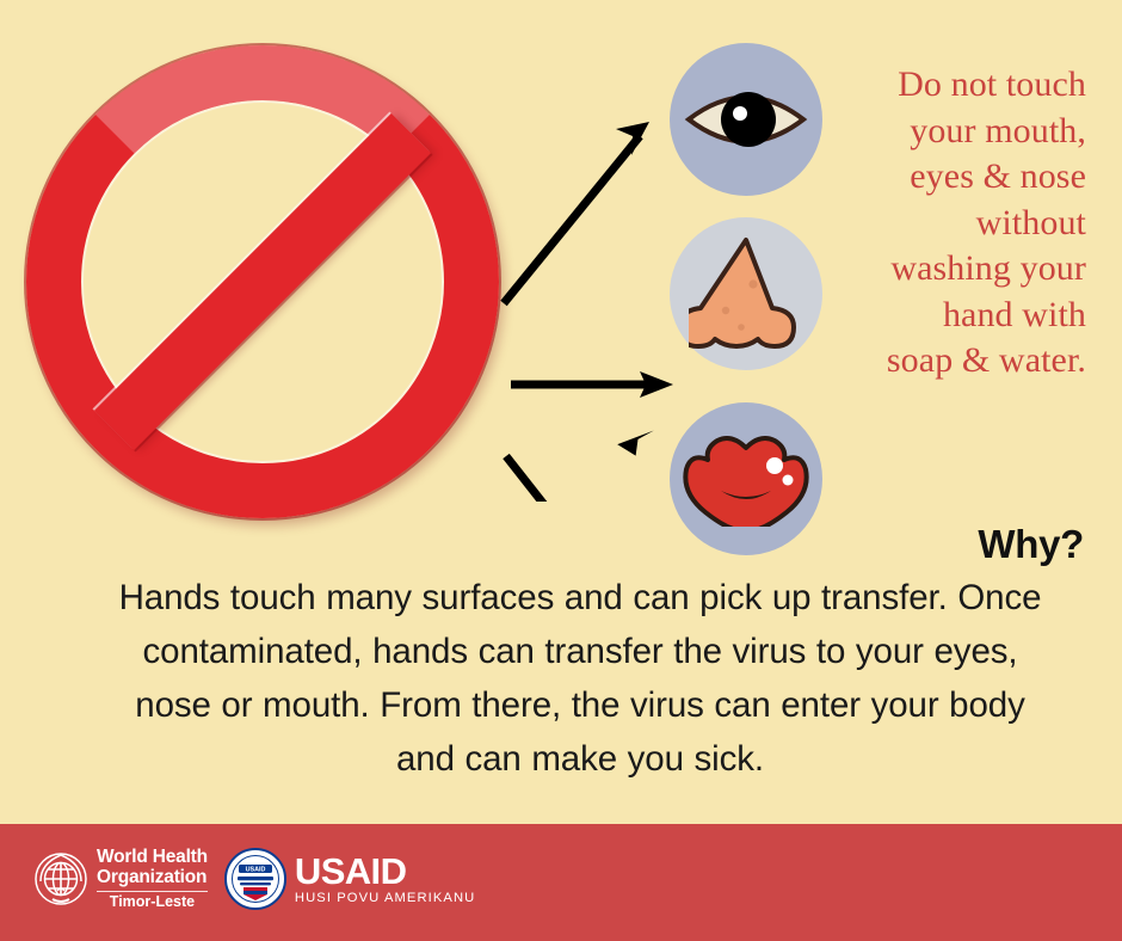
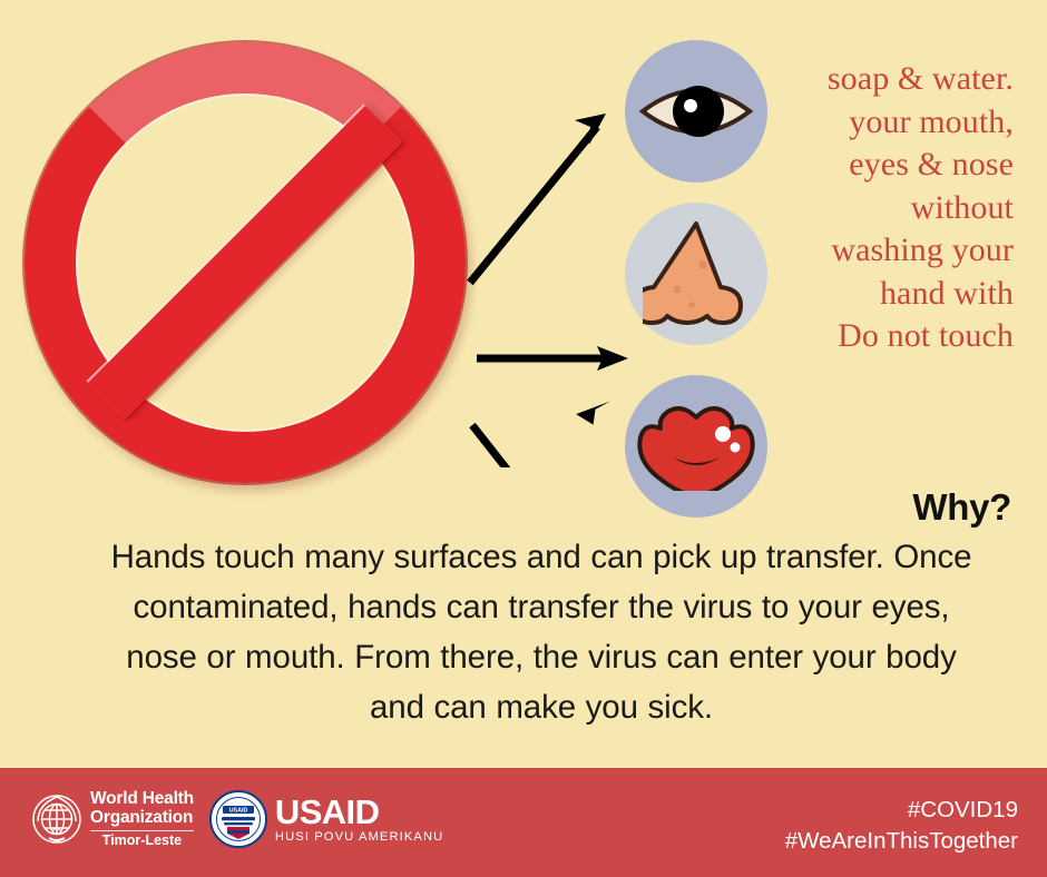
- Do not touch
+ soap & water.
  your mouth,
  eyes & nose
  without
  washing your
  hand with
- soap & water.
+ Do not touch
  Why?
  Hands touch many surfaces and can pick up transfer. Once
  contaminated, hands can transfer the virus to your eyes,
  nose or mouth. From there, the virus can enter your body
  and can make you sick.
  World Health
  Organization
  Timor-Leste
  USAID
  HUSI POVU AMERIKANU
+ #COVID19
+ #WeAreInThisTogether
